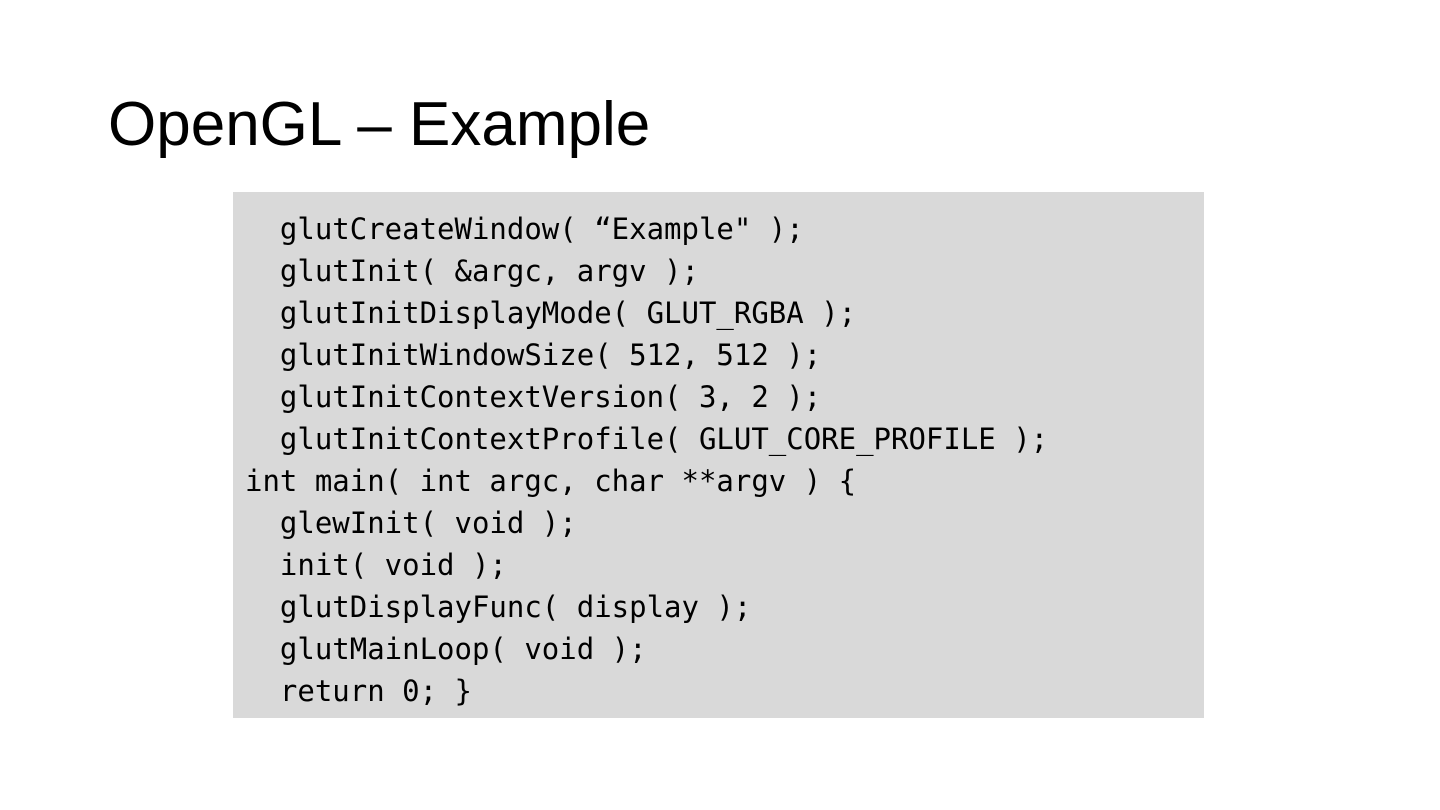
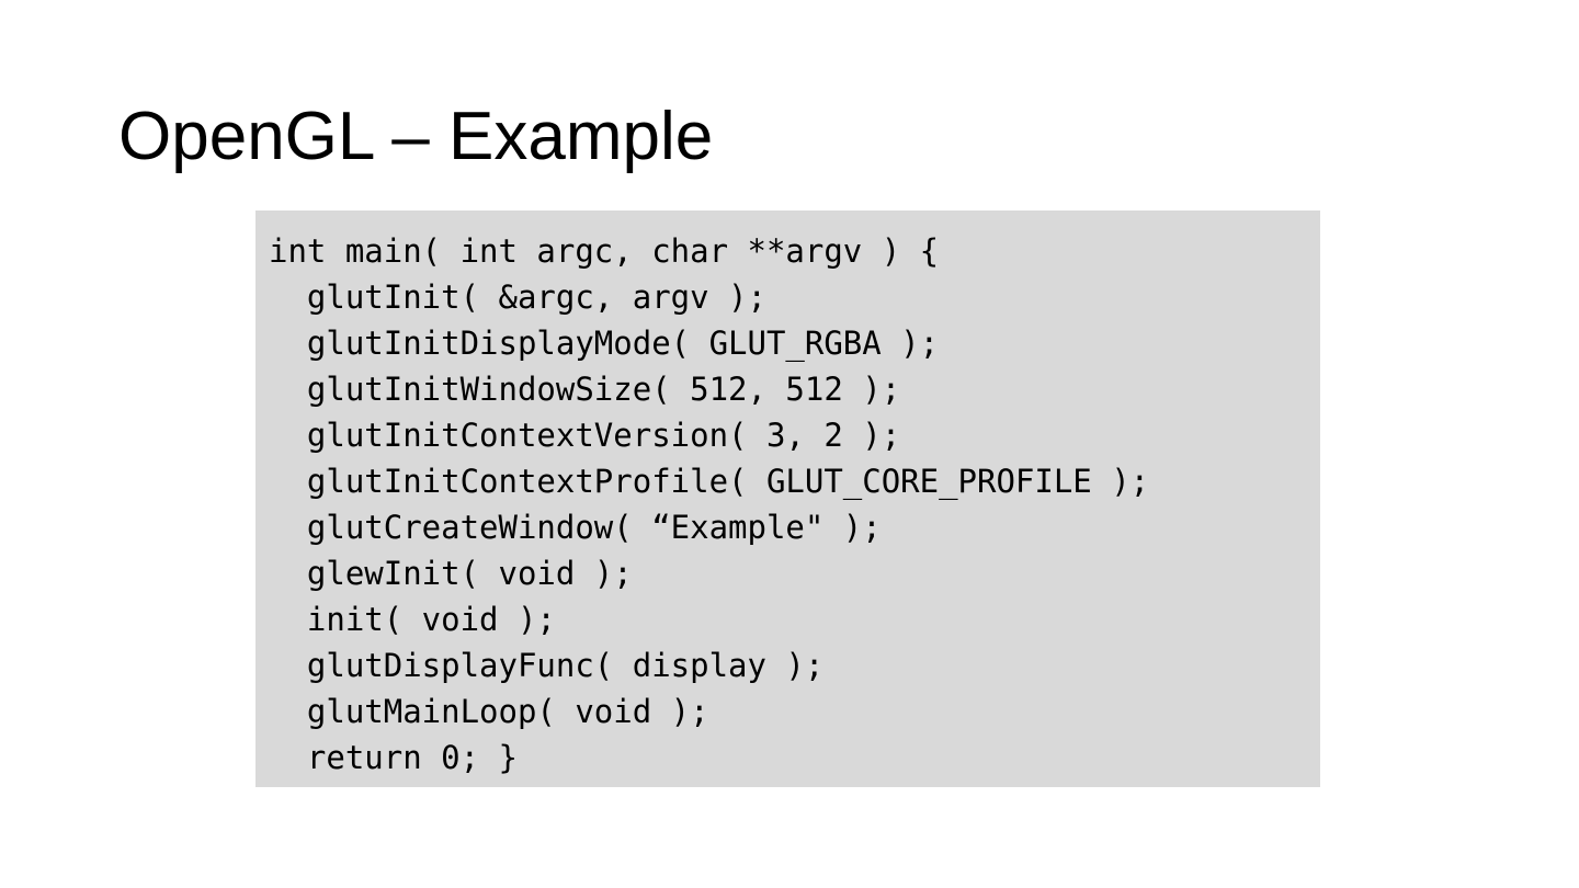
  OpenGL – Example
- glutCreateWindow( “Example" );
+ int main( int argc, char **argv ) {
  glutInit( &argc, argv );
  glutInitDisplayMode( GLUT_RGBA );
  glutInitWindowSize( 512, 512 );
  glutInitContextVersion( 3, 2 );
  glutInitContextProfile( GLUT_CORE_PROFILE );
- int main( int argc, char **argv ) {
+ glutCreateWindow( “Example" );
  glewInit( void );
  init( void );
  glutDisplayFunc( display );
  glutMainLoop( void );
  return 0; }
